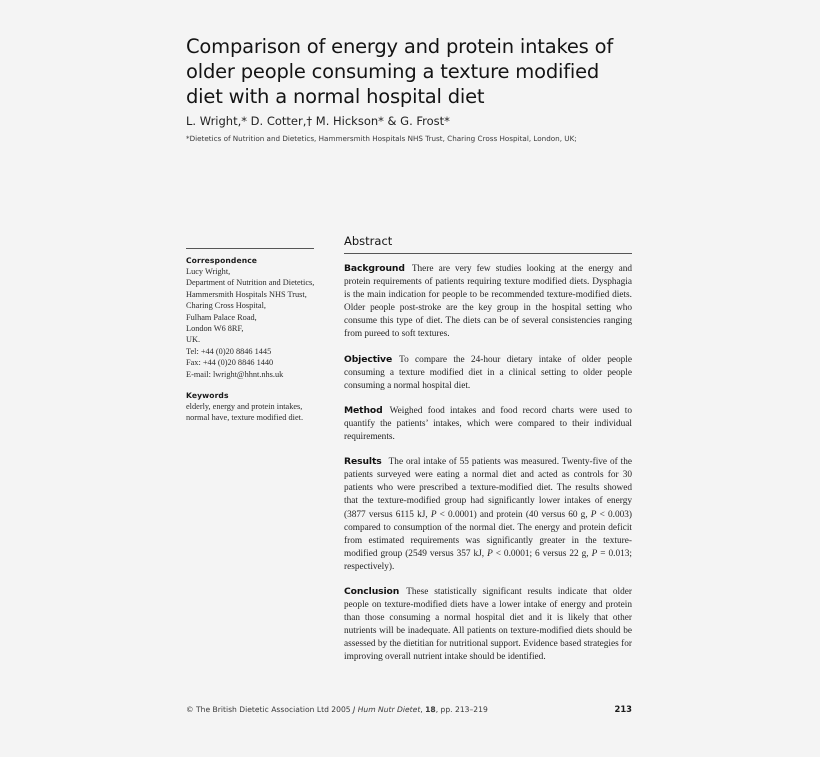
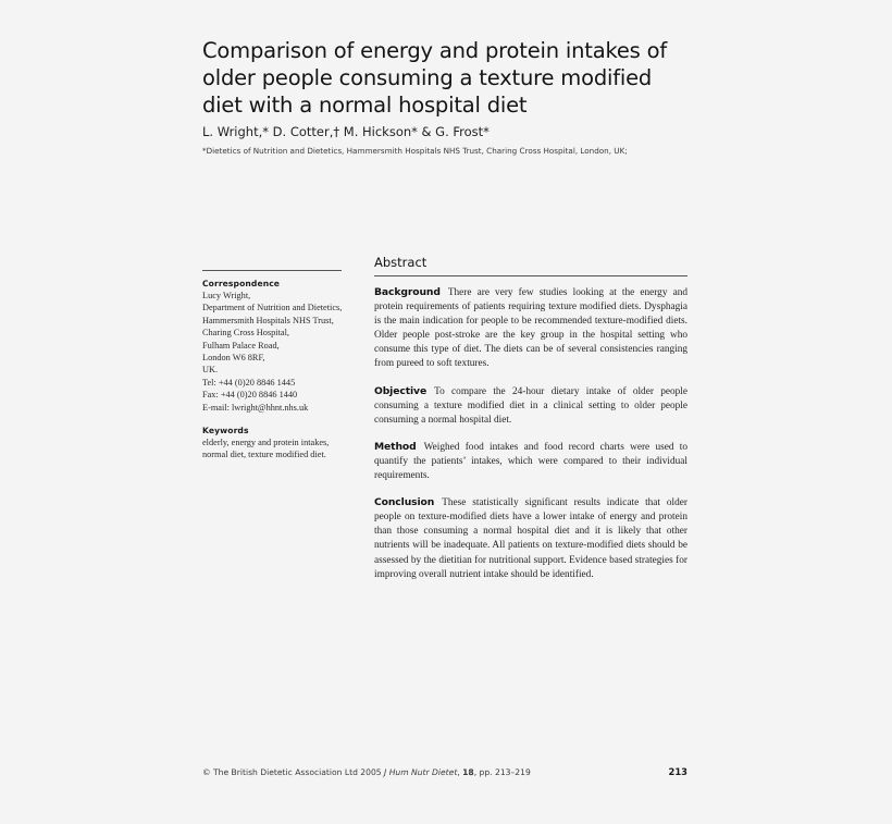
  Comparison of energy and protein intakes of older people consuming a texture modified diet with a normal hospital diet
  L. Wright,* D. Cotter,† M. Hickson* & G. Frost*
  *Dietetics of Nutrition and Dietetics, Hammersmith Hospitals NHS Trust, Charing Cross Hospital, London, UK;
  Correspondence
  Lucy Wright,
  Department of Nutrition and Dietetics,
  Hammersmith Hospitals NHS Trust,
  Charing Cross Hospital,
  Fulham Palace Road,
  London W6 8RF,
  UK.
  Tel: +44 (0)20 8846 1445
  Fax: +44 (0)20 8846 1440
  E-mail: lwright@hhnt.nhs.uk
  Keywords
- elderly, energy and protein intakes, normal have, texture modified diet.
+ elderly, energy and protein intakes, normal diet, texture modified diet.
  Abstract
  Background There are very few studies looking at the energy and protein requirements of patients requiring texture modified diets. Dysphagia is the main indication for people to be recommended texture-modified diets. Older people post-stroke are the key group in the hospital setting who consume this type of diet. The diets can be of several consistencies ranging from pureed to soft textures.
  Objective To compare the 24-hour dietary intake of older people consuming a texture modified diet in a clinical setting to older people consuming a normal hospital diet.
  Method Weighed food intakes and food record charts were used to quantify the patients’ intakes, which were compared to their individual requirements.
- Results The oral intake of 55 patients was measured. Twenty-five of the patients surveyed were eating a normal diet and acted as controls for 30 patients who were prescribed a texture-modified diet. The results showed that the texture-modified group had significantly lower intakes of energy (3877 versus 6115 kJ, P < 0.0001) and protein (40 versus 60 g, P < 0.003) compared to consumption of the normal diet. The energy and protein deficit from estimated requirements was significantly greater in the texture-modified group (2549 versus 357 kJ, P < 0.0001; 6 versus 22 g, P = 0.013; respectively).
  Conclusion These statistically significant results indicate that older people on texture-modified diets have a lower intake of energy and protein than those consuming a normal hospital diet and it is likely that other nutrients will be inadequate. All patients on texture-modified diets should be assessed by the dietitian for nutritional support. Evidence based strategies for improving overall nutrient intake should be identified.
  © The British Dietetic Association Ltd 2005 J Hum Nutr Dietet, 18, pp. 213–219
  213
